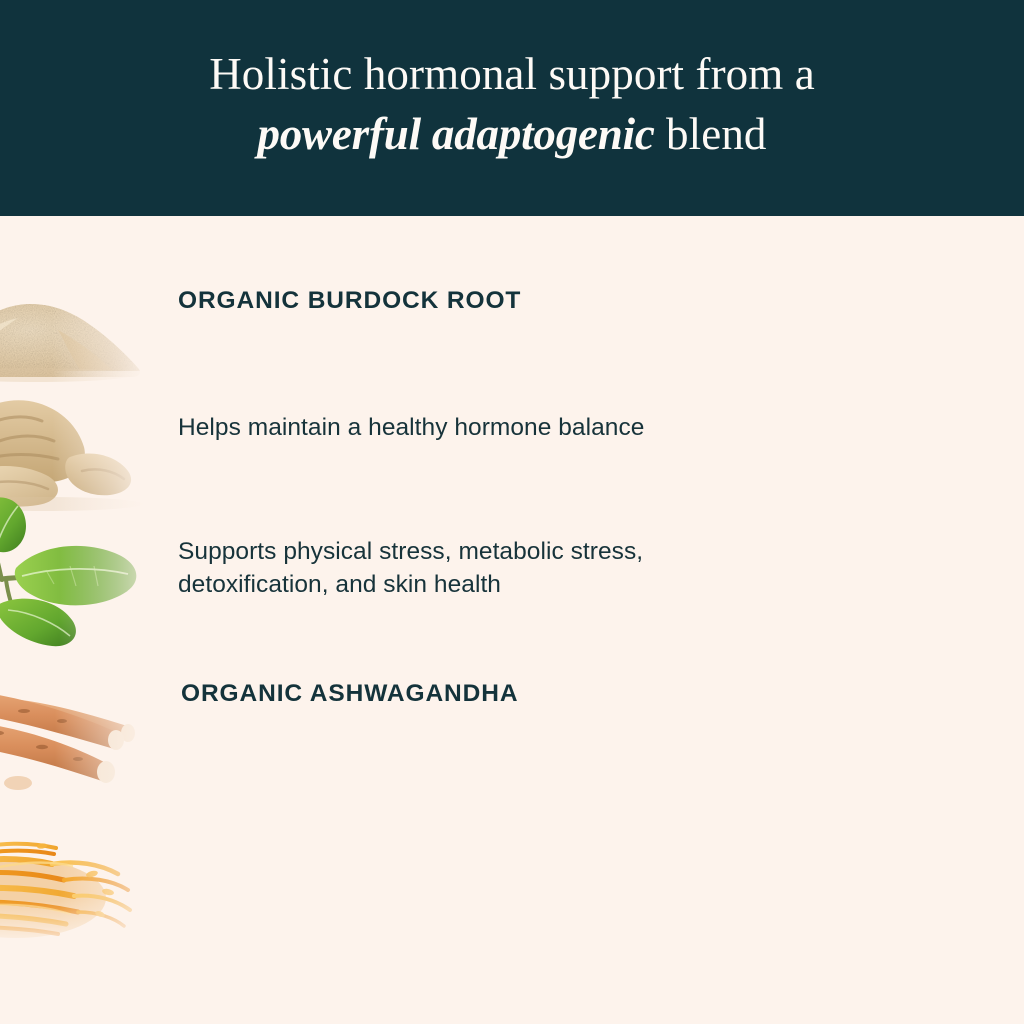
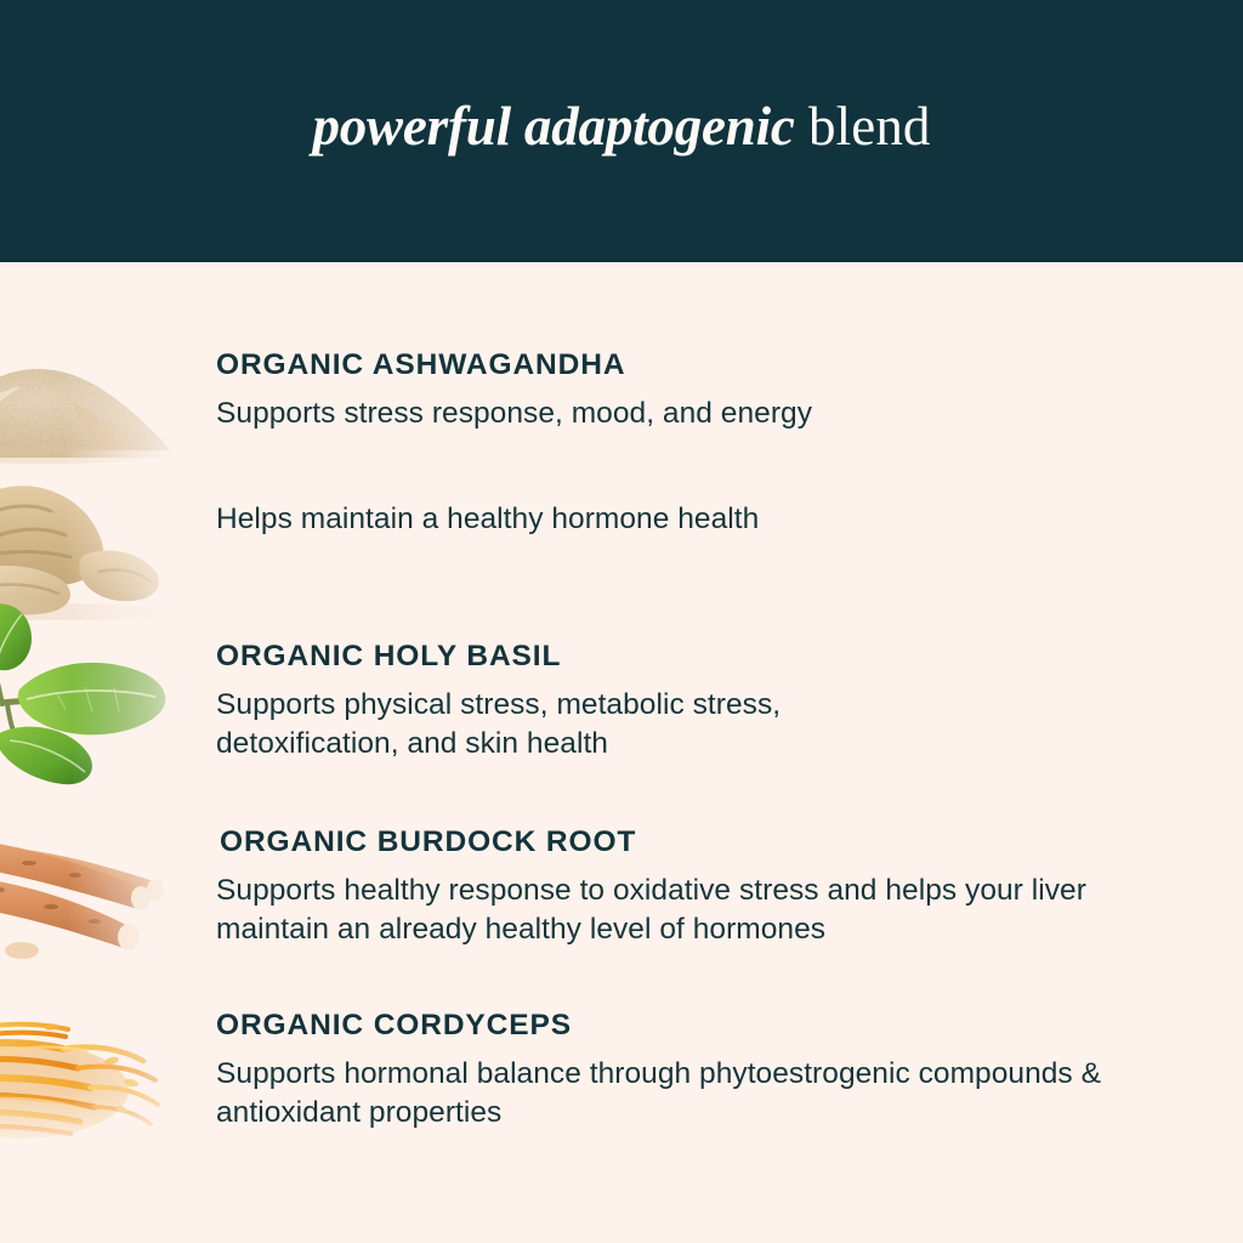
- Holistic hormonal support from a
  powerful adaptogenic blend
- ORGANIC BURDOCK ROOT
+ ORGANIC ASHWAGANDHA
+ Supports stress response, mood, and energy
- Helps maintain a healthy hormone balance
+ Helps maintain a healthy hormone health
+ ORGANIC HOLY BASIL
  Supports physical stress, metabolic stress, detoxification, and skin health
- ORGANIC ASHWAGANDHA
+ ORGANIC BURDOCK ROOT
+ Supports healthy response to oxidative stress and helps your liver maintain an already healthy level of hormones
+ ORGANIC CORDYCEPS
+ Supports hormonal balance through phytoestrogenic compounds & antioxidant properties
